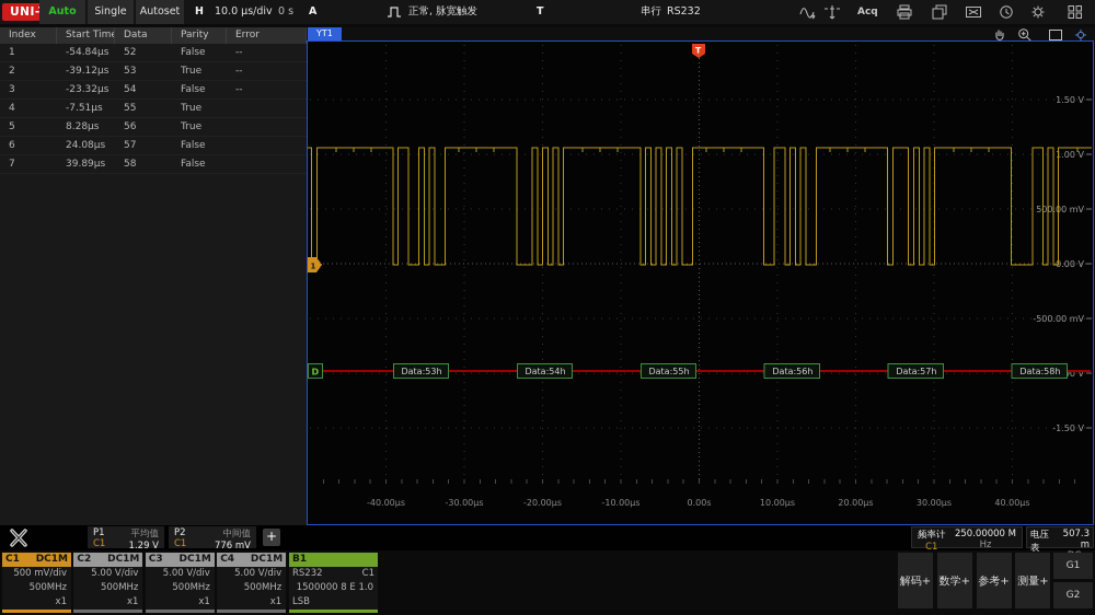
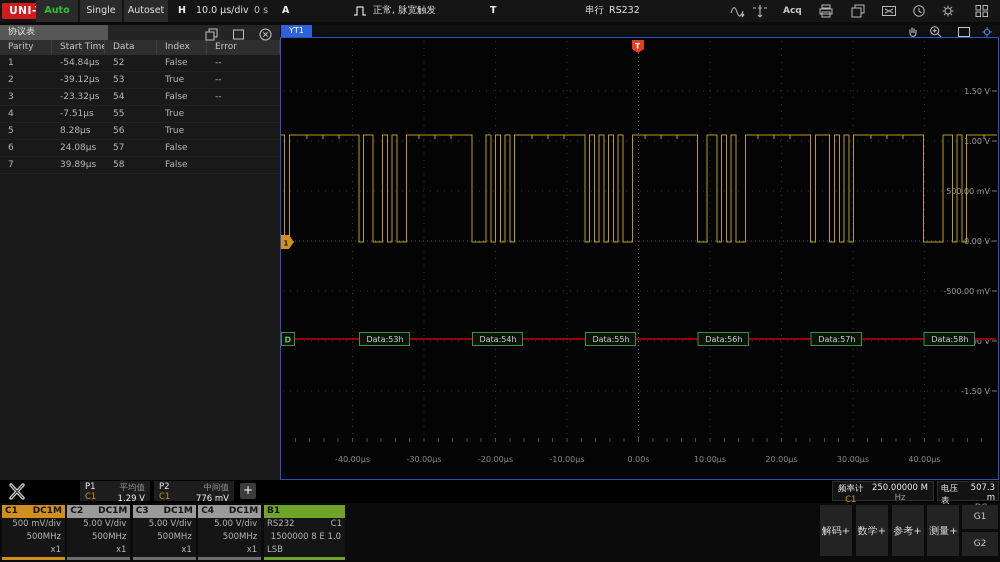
  UNI-
  Auto
  Single
  Autoset
  H
  10.0 µs/div
  0 s
  A
  正常, 脉宽触发
  T
  串行
  RS232
  Acq
+ 协议表
- Index
+ Parity
  Start Time
  Data
- Parity
+ Index
  Error
  1
  -54.84µs
  52
  False
  --
  2
  -39.12µs
  53
  True
  --
  3
  -23.32µs
  54
  False
  --
  4
  -7.51µs
  55
  True
  5
  8.28µs
  56
  True
  6
  24.08µs
  57
  False
  7
  39.89µs
  58
  False
  YT1
  1.50 V
  .00 V
  500.0 mV
  .00 V
  -500.00 mV
  -1.50 V
  -40.00µs
  -30.00µs
  -20.00µs
  -10.00µs
  0.00s
  10.00µs
  20.00µs
  30.00µs
  40.00µs
  Data:53h
  Data:54h
  Data:55h
  Data:56h
  Data:57h
  Data:58h
  1
  D
  T
  P1
  C1
  平均值
  1.29 V
  P2
  C1
  中间值
  776 mV
  +
  频率计
  C1
  250.00000 M
  Hz
  电压表
  507.3 m
  C1
  DC1M
  500 mV/div
  500MHz
  x1
  C2
  DC1M
  5.00 V/div
  500MHz
  x1
  C3
  DC1M
  5.00 V/div
  500MHz
  x1
  C4
  DC1M
  5.00 V/div
  500MHz
  x1
  B1
  RS232
  C1
  1500000 8 E 1.0
  LSB
  解码+
  数学+
  参考+
  测量+
  G1
  G2
